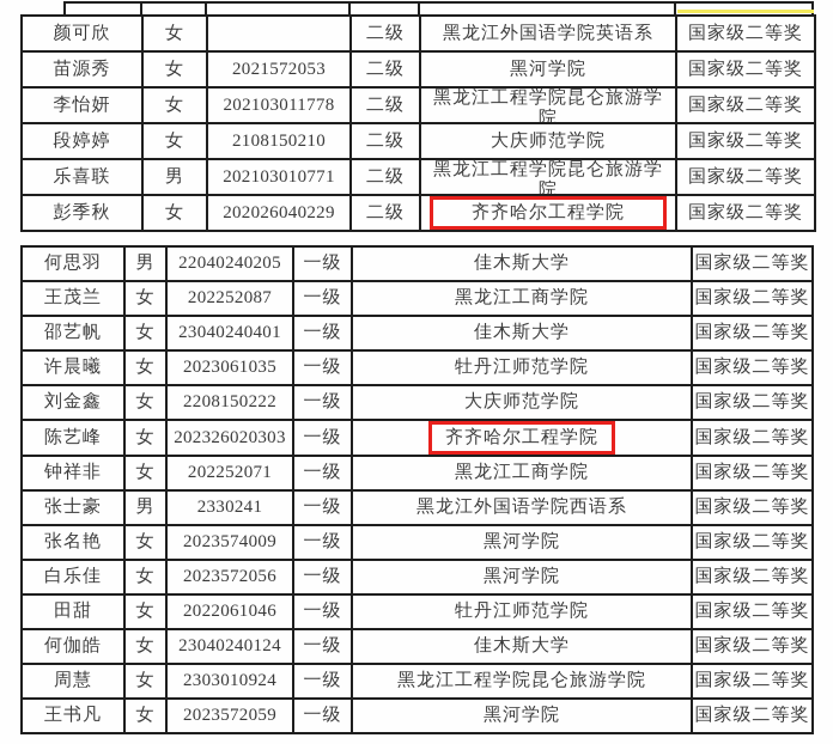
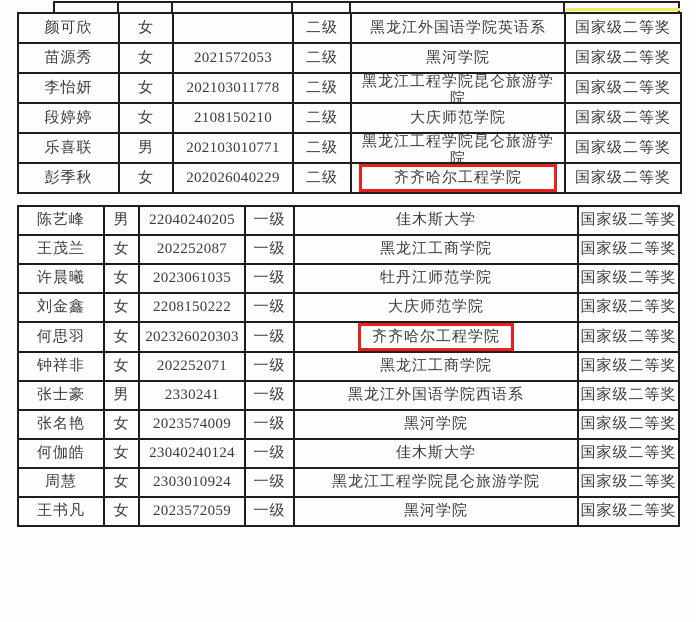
  颜可欣	女		二级	黑龙江外国语学院英语系	国家级二等奖
  苗源秀	女	2021572053	二级	黑河学院	国家级二等奖
  李怡妍	女	202103011778	二级	黑龙江工程学院昆仑旅游学院	国家级二等奖
  段婷婷	女	2108150210	二级	大庆师范学院	国家级二等奖
  乐喜联	男	202103010771	二级	黑龙江工程学院昆仑旅游学院	国家级二等奖
  彭季秋	女	202026040229	二级	齐齐哈尔工程学院	国家级二等奖
- 何思羽	男	22040240205	一级	佳木斯大学	国家级二等奖
+ 陈艺峰	男	22040240205	一级	佳木斯大学	国家级二等奖
  王茂兰	女	202252087	一级	黑龙江工商学院	国家级二等奖
- 邵艺帆	女	23040240401	一级	佳木斯大学	国家级二等奖
  许晨曦	女	2023061035	一级	牡丹江师范学院	国家级二等奖
  刘金鑫	女	2208150222	一级	大庆师范学院	国家级二等奖
- 陈艺峰	女	202326020303	一级	齐齐哈尔工程学院	国家级二等奖
+ 何思羽	女	202326020303	一级	齐齐哈尔工程学院	国家级二等奖
  钟祥非	女	202252071	一级	黑龙江工商学院	国家级二等奖
  张士豪	男	2330241	一级	黑龙江外国语学院西语系	国家级二等奖
  张名艳	女	2023574009	一级	黑河学院	国家级二等奖
- 白乐佳	女	2023572056	一级	黑河学院	国家级二等奖
- 田甜	女	2022061046	一级	牡丹江师范学院	国家级二等奖
  何伽皓	女	23040240124	一级	佳木斯大学	国家级二等奖
  周慧	女	2303010924	一级	黑龙江工程学院昆仑旅游学院	国家级二等奖
  王书凡	女	2023572059	一级	黑河学院	国家级二等奖
